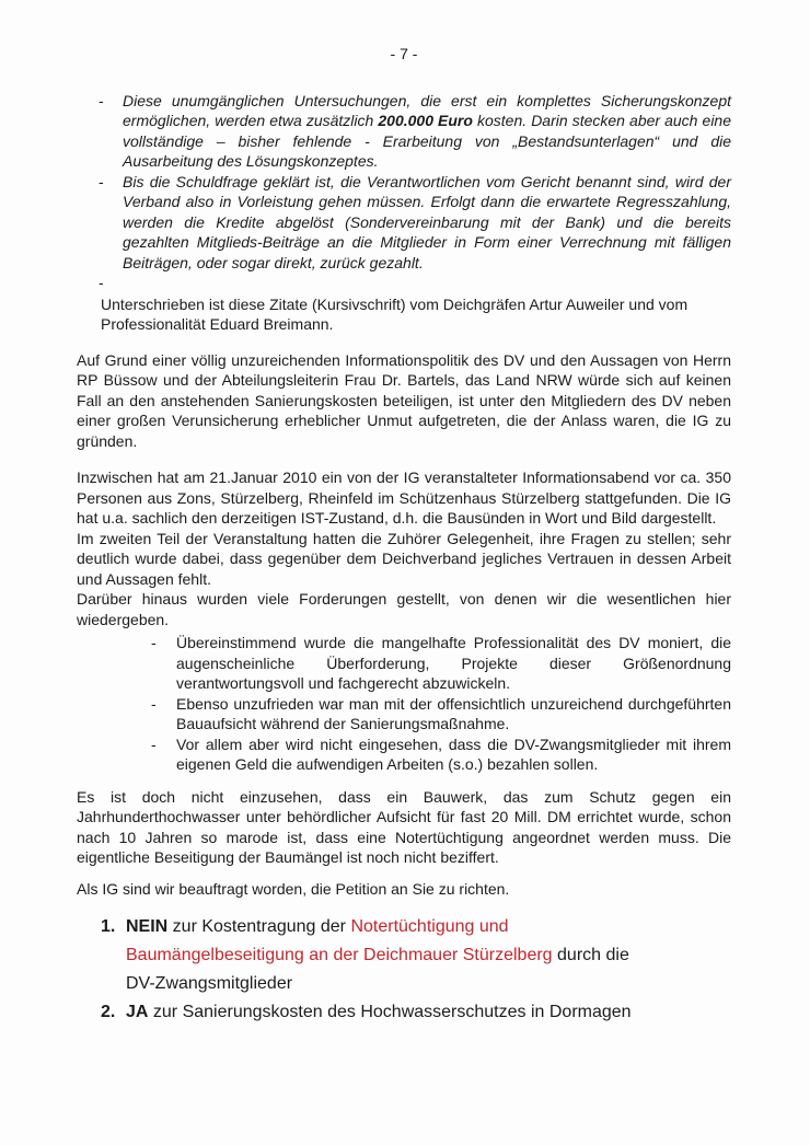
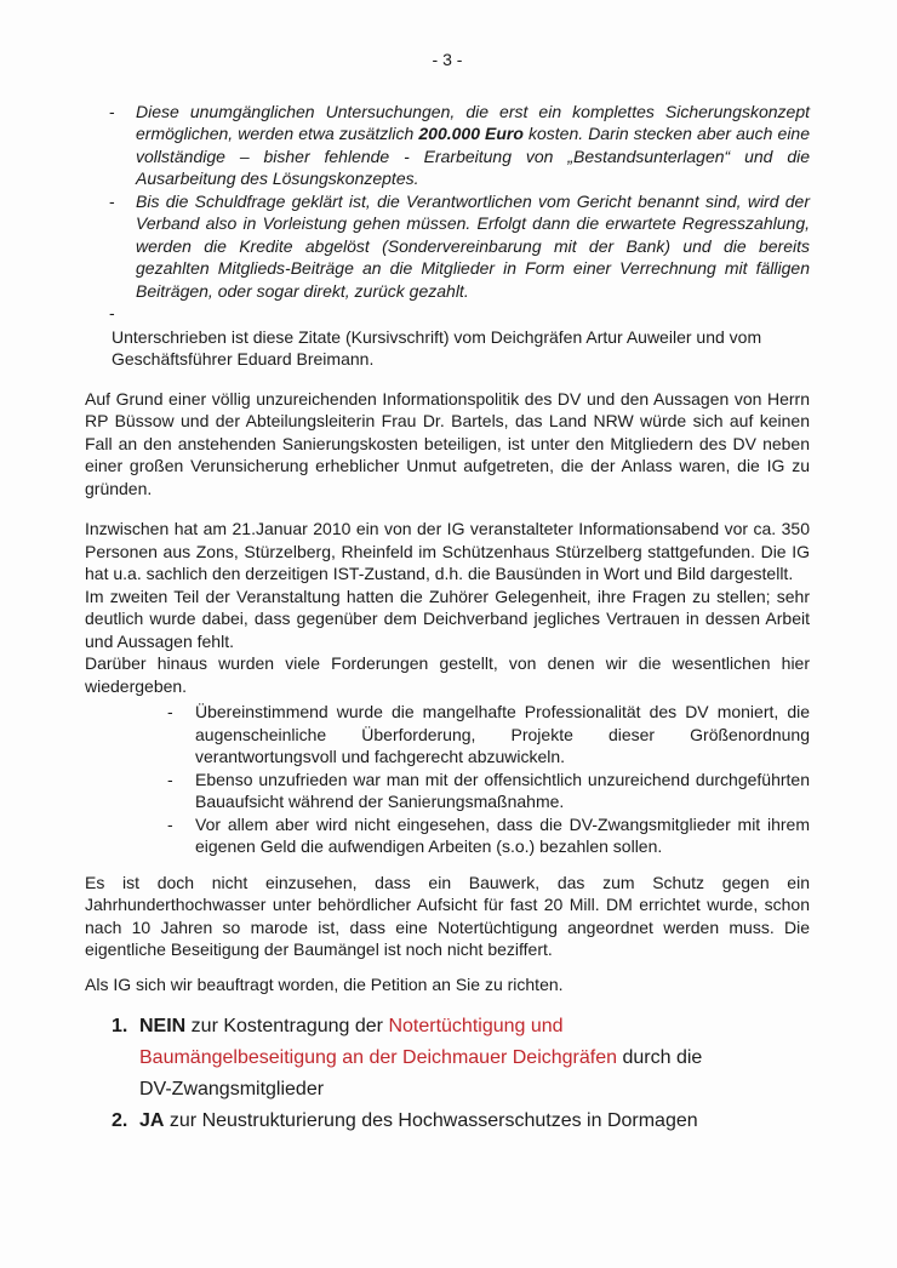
- - 7 -
+ - 3 -
  -
  Diese unumgänglichen Untersuchungen, die erst ein komplettes Sicherungskonzept ermöglichen, werden etwa zusätzlich 200.000 Euro kosten. Darin stecken aber auch eine vollständige – bisher fehlende - Erarbeitung von „Bestandsunterlagen“ und die Ausarbeitung des Lösungskonzeptes.
  -
  Bis die Schuldfrage geklärt ist, die Verantwortlichen vom Gericht benannt sind, wird der Verband also in Vorleistung gehen müssen. Erfolgt dann die erwartete Regresszahlung, werden die Kredite abgelöst (Sondervereinbarung mit der Bank) und die bereits gezahlten Mitglieds-Beiträge an die Mitglieder in Form einer Verrechnung mit fälligen Beiträgen, oder sogar direkt, zurück gezahlt.
  -
- Unterschrieben ist diese Zitate (Kursivschrift) vom Deichgräfen Artur Auweiler und vom Professionalität Eduard Breimann.
+ Unterschrieben ist diese Zitate (Kursivschrift) vom Deichgräfen Artur Auweiler und vom Geschäftsführer Eduard Breimann.
  Auf Grund einer völlig unzureichenden Informationspolitik des DV und den Aussagen von Herrn RP Büssow und der Abteilungsleiterin Frau Dr. Bartels, das Land NRW würde sich auf keinen Fall an den anstehenden Sanierungskosten beteiligen, ist unter den Mitgliedern des DV neben einer großen Verunsicherung erheblicher Unmut aufgetreten, die der Anlass waren, die IG zu gründen.
  Inzwischen hat am 21.Januar 2010 ein von der IG veranstalteter Informationsabend vor ca. 350 Personen aus Zons, Stürzelberg, Rheinfeld im Schützenhaus Stürzelberg stattgefunden. Die IG hat u.a. sachlich den derzeitigen IST-Zustand, d.h. die Bausünden in Wort und Bild dargestellt.
  Im zweiten Teil der Veranstaltung hatten die Zuhörer Gelegenheit, ihre Fragen zu stellen; sehr deutlich wurde dabei, dass gegenüber dem Deichverband jegliches Vertrauen in dessen Arbeit und Aussagen fehlt.
  Darüber hinaus wurden viele Forderungen gestellt, von denen wir die wesentlichen hier wiedergeben.
  -
  Übereinstimmend wurde die mangelhafte Professionalität des DV moniert, die augenscheinliche Überforderung, Projekte dieser Größenordnung verantwortungsvoll und fachgerecht abzuwickeln.
  -
  Ebenso unzufrieden war man mit der offensichtlich unzureichend durchgeführten Bauaufsicht während der Sanierungsmaßnahme.
  -
  Vor allem aber wird nicht eingesehen, dass die DV-Zwangsmitglieder mit ihrem eigenen Geld die aufwendigen Arbeiten (s.o.) bezahlen sollen.
  Es ist doch nicht einzusehen, dass ein Bauwerk, das zum Schutz gegen ein Jahrhunderthochwasser unter behördlicher Aufsicht für fast 20 Mill. DM errichtet wurde, schon nach 10 Jahren so marode ist, dass eine Notertüchtigung angeordnet werden muss. Die eigentliche Beseitigung der Baumängel ist noch nicht beziffert.
- Als IG sind wir beauftragt worden, die Petition an Sie zu richten.
+ Als IG sich wir beauftragt worden, die Petition an Sie zu richten.
  1.
- NEIN zur Kostentragung der Notertüchtigung und Baumängelbeseitigung an der Deichmauer Stürzelberg durch die DV-Zwangsmitglieder
+ NEIN zur Kostentragung der Notertüchtigung und Baumängelbeseitigung an der Deichmauer Deichgräfen durch die DV-Zwangsmitglieder
  2.
- JA zur Sanierungskosten des Hochwasserschutzes in Dormagen
+ JA zur Neustrukturierung des Hochwasserschutzes in Dormagen
